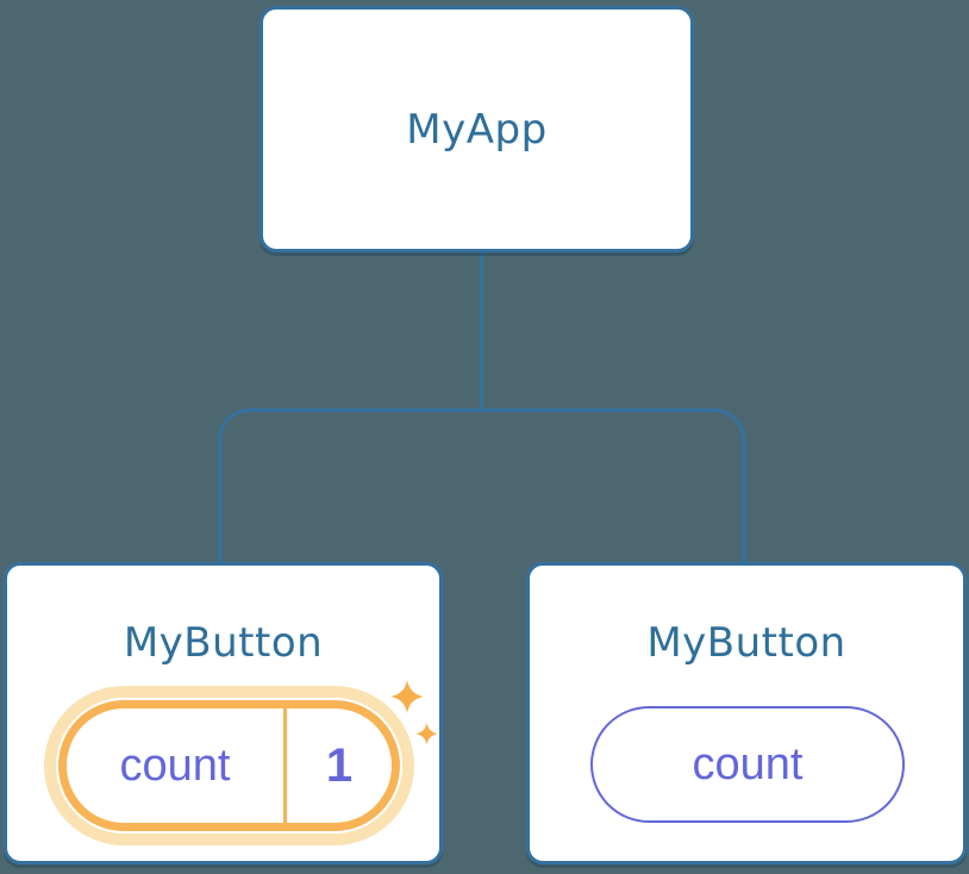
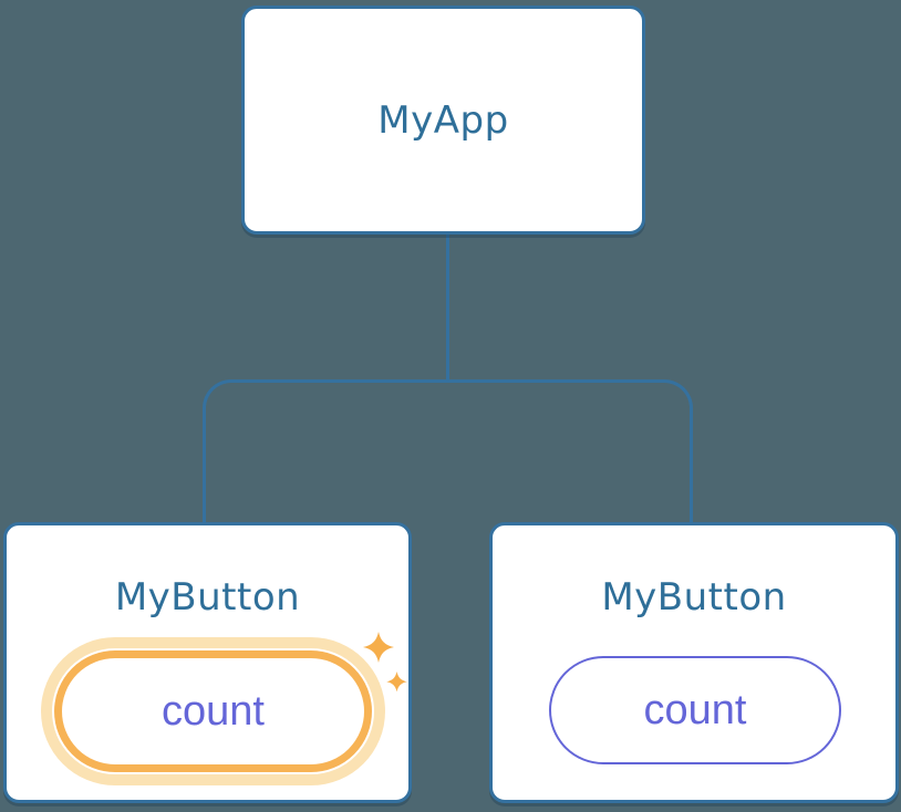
  MyApp
  MyButton
  count
- 1
  MyButton
  count
